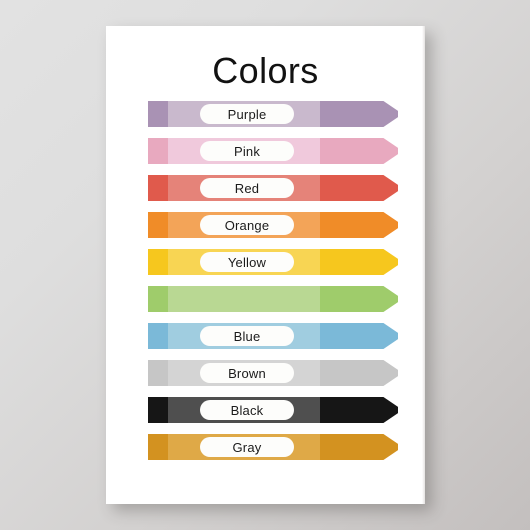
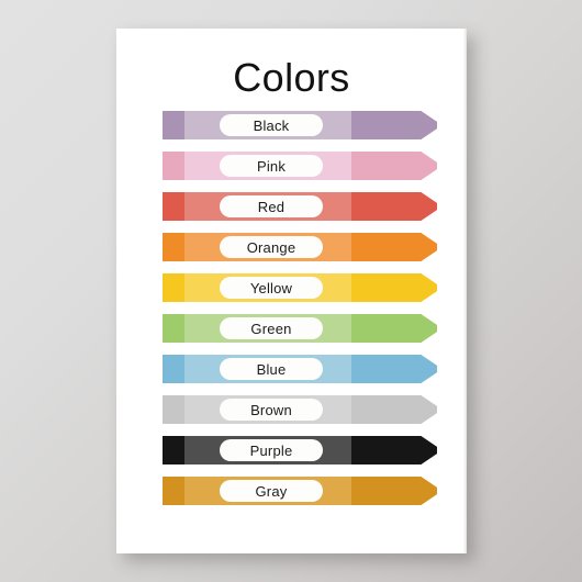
  Colors
- Purple
+ Black
  Pink
  Red
  Orange
  Yellow
+ Green
  Blue
  Brown
- Black
+ Purple
  Gray
